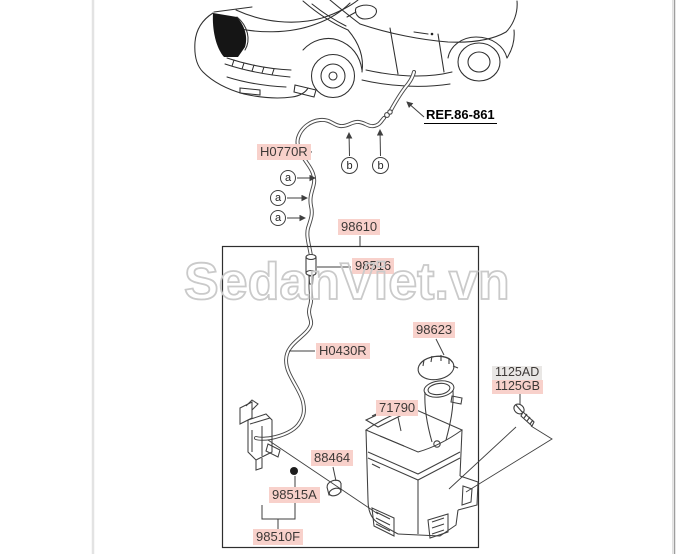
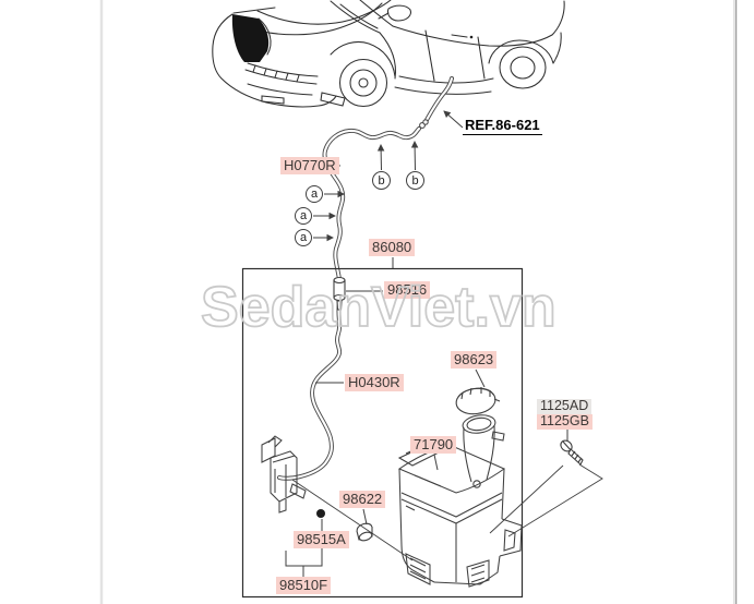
- REF.86-861
+ REF.86-621
  H0770R
- 98610
+ 86080
  98516
  98623
  H0430R
  71790
- 88464
+ 98622
  98515A
  98510F
  1125AD
  1125GB
  a
  a
  a
  b
  b
  SedanViet.vn
